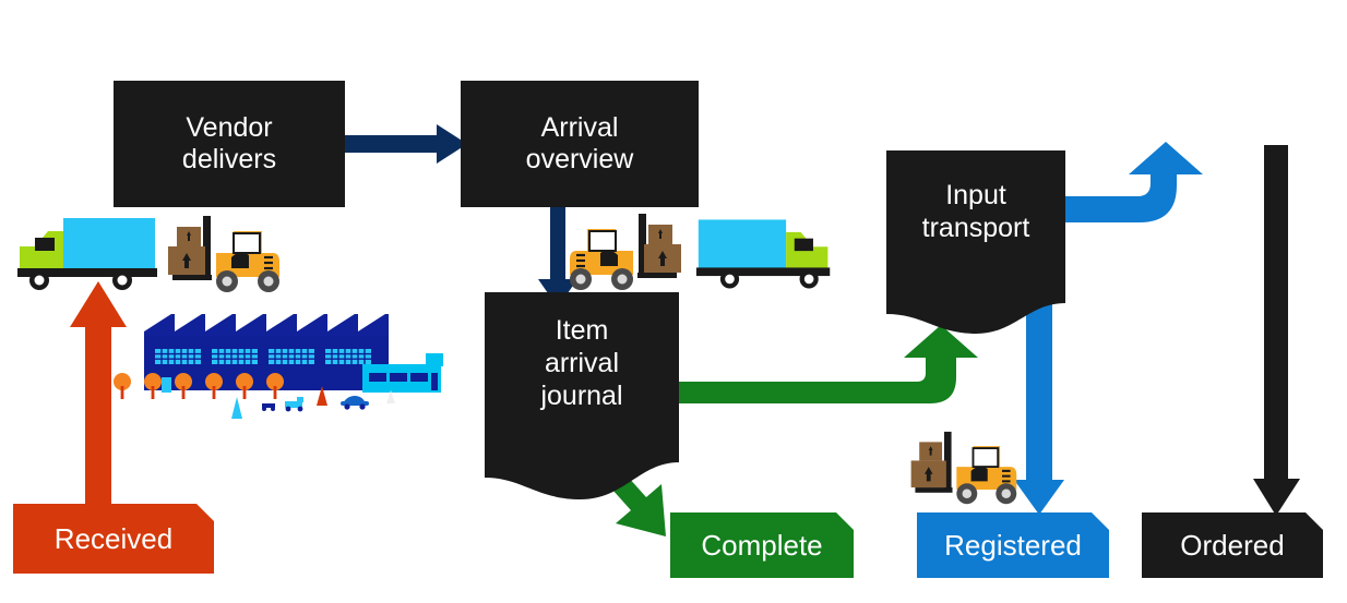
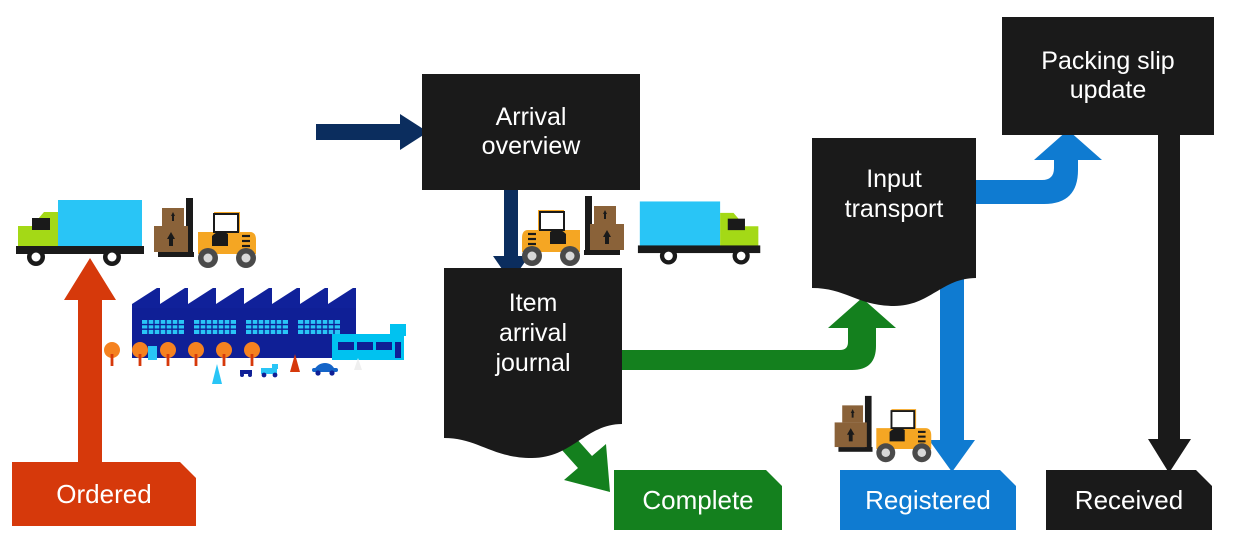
- Vendor
- delivers
  Arrival
  overview
+ Packing slip
+ update
  Input
  transport
  Item
  arrival
  journal
- Received
+ Ordered
  Complete
  Registered
- Ordered
+ Received
